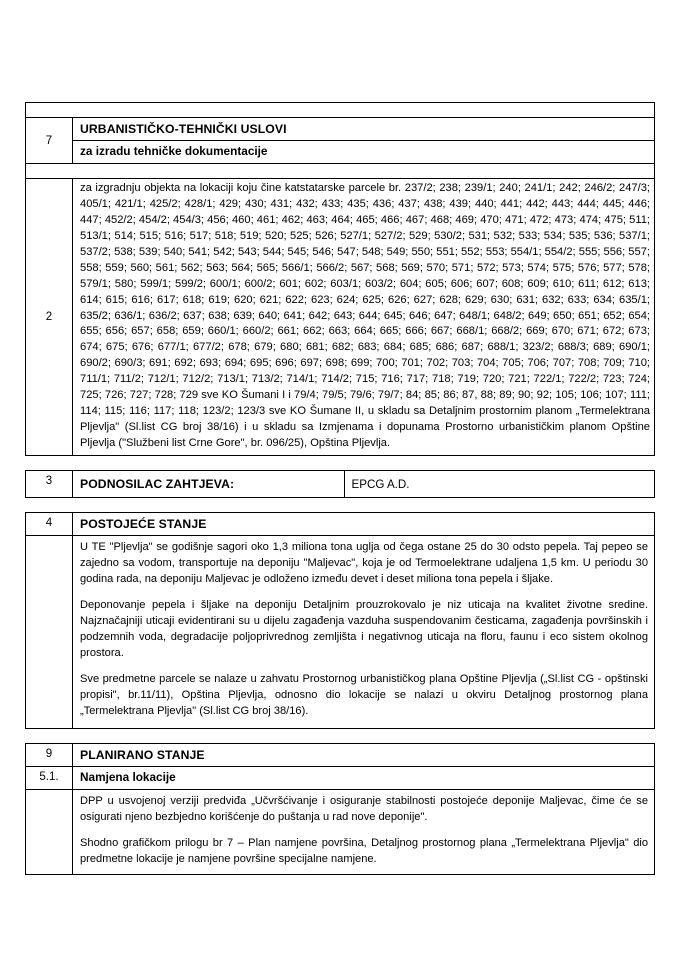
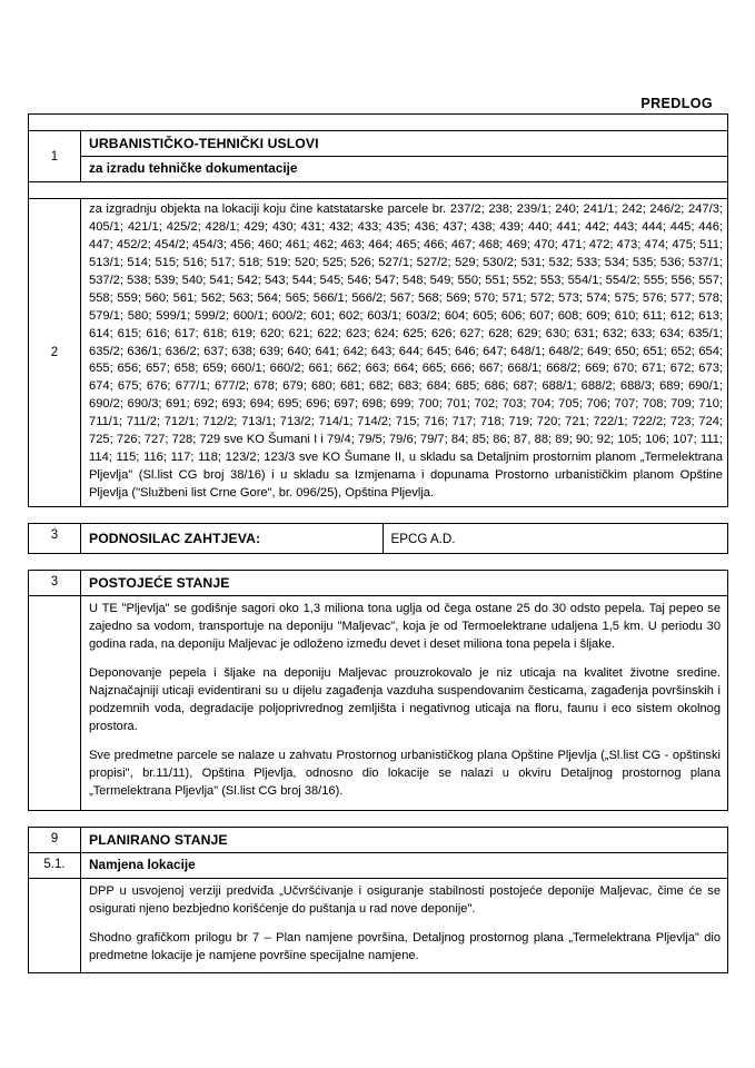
+ PREDLOG
- 7	URBANISTIČKO-TEHNIČKI USLOVI
+ 1	URBANISTIČKO-TEHNIČKI USLOVI
  za izradu tehničke dokumentacije
- 2	za izgradnju objekta na lokaciji koju čine katstatarske parcele br. 237/2; 238; 239/1; 240; 241/1; 242; 246/2; 247/3; 405/1; 421/1; 425/2; 428/1; 429; 430; 431; 432; 433; 435; 436; 437; 438; 439; 440; 441; 442; 443; 444; 445; 446; 447; 452/2; 454/2; 454/3; 456; 460; 461; 462; 463; 464; 465; 466; 467; 468; 469; 470; 471; 472; 473; 474; 475; 511; 513/1; 514; 515; 516; 517; 518; 519; 520; 525; 526; 527/1; 527/2; 529; 530/2; 531; 532; 533; 534; 535; 536; 537/1; 537/2; 538; 539; 540; 541; 542; 543; 544; 545; 546; 547; 548; 549; 550; 551; 552; 553; 554/1; 554/2; 555; 556; 557; 558; 559; 560; 561; 562; 563; 564; 565; 566/1; 566/2; 567; 568; 569; 570; 571; 572; 573; 574; 575; 576; 577; 578; 579/1; 580; 599/1; 599/2; 600/1; 600/2; 601; 602; 603/1; 603/2; 604; 605; 606; 607; 608; 609; 610; 611; 612; 613; 614; 615; 616; 617; 618; 619; 620; 621; 622; 623; 624; 625; 626; 627; 628; 629; 630; 631; 632; 633; 634; 635/1; 635/2; 636/1; 636/2; 637; 638; 639; 640; 641; 642; 643; 644; 645; 646; 647; 648/1; 648/2; 649; 650; 651; 652; 654; 655; 656; 657; 658; 659; 660/1; 660/2; 661; 662; 663; 664; 665; 666; 667; 668/1; 668/2; 669; 670; 671; 672; 673; 674; 675; 676; 677/1; 677/2; 678; 679; 680; 681; 682; 683; 684; 685; 686; 687; 688/1; 323/2; 688/3; 689; 690/1; 690/2; 690/3; 691; 692; 693; 694; 695; 696; 697; 698; 699; 700; 701; 702; 703; 704; 705; 706; 707; 708; 709; 710; 711/1; 711/2; 712/1; 712/2; 713/1; 713/2; 714/1; 714/2; 715; 716; 717; 718; 719; 720; 721; 722/1; 722/2; 723; 724; 725; 726; 727; 728; 729 sve KO Šumani I i 79/4; 79/5; 79/6; 79/7; 84; 85; 86; 87, 88; 89; 90; 92; 105; 106; 107; 111; 114; 115; 116; 117; 118; 123/2; 123/3 sve KO Šumane II, u skladu sa Detaljnim prostornim planom „Termelektrana Pljevlja" (Sl.list CG broj 38/16) i u skladu sa Izmjenama i dopunama Prostorno urbanističkim planom Opštine Pljevlja ("Službeni list Crne Gore", br. 096/25), Opština Pljevlja.
+ 2	za izgradnju objekta na lokaciji koju čine katstatarske parcele br. 237/2; 238; 239/1; 240; 241/1; 242; 246/2; 247/3; 405/1; 421/1; 425/2; 428/1; 429; 430; 431; 432; 433; 435; 436; 437; 438; 439; 440; 441; 442; 443; 444; 445; 446; 447; 452/2; 454/2; 454/3; 456; 460; 461; 462; 463; 464; 465; 466; 467; 468; 469; 470; 471; 472; 473; 474; 475; 511; 513/1; 514; 515; 516; 517; 518; 519; 520; 525; 526; 527/1; 527/2; 529; 530/2; 531; 532; 533; 534; 535; 536; 537/1; 537/2; 538; 539; 540; 541; 542; 543; 544; 545; 546; 547; 548; 549; 550; 551; 552; 553; 554/1; 554/2; 555; 556; 557; 558; 559; 560; 561; 562; 563; 564; 565; 566/1; 566/2; 567; 568; 569; 570; 571; 572; 573; 574; 575; 576; 577; 578; 579/1; 580; 599/1; 599/2; 600/1; 600/2; 601; 602; 603/1; 603/2; 604; 605; 606; 607; 608; 609; 610; 611; 612; 613; 614; 615; 616; 617; 618; 619; 620; 621; 622; 623; 624; 625; 626; 627; 628; 629; 630; 631; 632; 633; 634; 635/1; 635/2; 636/1; 636/2; 637; 638; 639; 640; 641; 642; 643; 644; 645; 646; 647; 648/1; 648/2; 649; 650; 651; 652; 654; 655; 656; 657; 658; 659; 660/1; 660/2; 661; 662; 663; 664; 665; 666; 667; 668/1; 668/2; 669; 670; 671; 672; 673; 674; 675; 676; 677/1; 677/2; 678; 679; 680; 681; 682; 683; 684; 685; 686; 687; 688/1; 688/2; 688/3; 689; 690/1; 690/2; 690/3; 691; 692; 693; 694; 695; 696; 697; 698; 699; 700; 701; 702; 703; 704; 705; 706; 707; 708; 709; 710; 711/1; 711/2; 712/1; 712/2; 713/1; 713/2; 714/1; 714/2; 715; 716; 717; 718; 719; 720; 721; 722/1; 722/2; 723; 724; 725; 726; 727; 728; 729 sve KO Šumani I i 79/4; 79/5; 79/6; 79/7; 84; 85; 86; 87, 88; 89; 90; 92; 105; 106; 107; 111; 114; 115; 116; 117; 118; 123/2; 123/3 sve KO Šumane II, u skladu sa Detaljnim prostornim planom „Termelektrana Pljevlja" (Sl.list CG broj 38/16) i u skladu sa Izmjenama i dopunama Prostorno urbanističkim planom Opštine Pljevlja ("Službeni list Crne Gore", br. 096/25), Opština Pljevlja.
  3
  PODNOSILAC ZAHTJEVA:	EPCG A.D.
- 4	POSTOJEĆE STANJE
+ 3	POSTOJEĆE STANJE
- 	U TE "Pljevlja" se godišnje sagori oko 1,3 miliona tona uglja od čega ostane 25 do 30 odsto pepela. Taj pepeo se zajedno sa vodom, transportuje na deponiju "Maljevac", koja je od Termoelektrane udaljena 1,5 km. U periodu 30 godina rada, na deponiju Maljevac je odloženo između devet i deset miliona tona pepela i šljake. Deponovanje pepela i šljake na deponiju Detaljnim prouzrokovalo je niz uticaja na kvalitet životne sredine. Najznačajniji uticaji evidentirani su u dijelu zagađenja vazduha suspendovanim česticama, zagađenja površinskih i podzemnih voda, degradacije poljoprivrednog zemljišta i negativnog uticaja na floru, faunu i eco sistem okolnog prostora. Sve predmetne parcele se nalaze u zahvatu Prostornog urbanističkog plana Opštine Pljevlja („Sl.list CG - opštinski propisi", br.11/11), Opština Pljevlja, odnosno dio lokacije se nalazi u okviru Detaljnog prostornog plana „Termelektrana Pljevlja" (Sl.list CG broj 38/16).
+ 	U TE "Pljevlja" se godišnje sagori oko 1,3 miliona tona uglja od čega ostane 25 do 30 odsto pepela. Taj pepeo se zajedno sa vodom, transportuje na deponiju "Maljevac", koja je od Termoelektrane udaljena 1,5 km. U periodu 30 godina rada, na deponiju Maljevac je odloženo između devet i deset miliona tona pepela i šljake. Deponovanje pepela i šljake na deponiju Maljevac prouzrokovalo je niz uticaja na kvalitet životne sredine. Najznačajniji uticaji evidentirani su u dijelu zagađenja vazduha suspendovanim česticama, zagađenja površinskih i podzemnih voda, degradacije poljoprivrednog zemljišta i negativnog uticaja na floru, faunu i eco sistem okolnog prostora. Sve predmetne parcele se nalaze u zahvatu Prostornog urbanističkog plana Opštine Pljevlja („Sl.list CG - opštinski propisi", br.11/11), Opština Pljevlja, odnosno dio lokacije se nalazi u okviru Detaljnog prostornog plana „Termelektrana Pljevlja" (Sl.list CG broj 38/16).
  9	PLANIRANO STANJE
  5.1.	Namjena lokacije
  	DPP u usvojenoj verziji predviđa „Učvršćivanje i osiguranje stabilnosti postojeće deponije Maljevac, čime će se osigurati njeno bezbjedno korišćenje do puštanja u rad nove deponije". Shodno grafičkom prilogu br 7 – Plan namjene površina, Detaljnog prostornog plana „Termelektrana Pljevlja" dio predmetne lokacije je namjene površine specijalne namjene.
